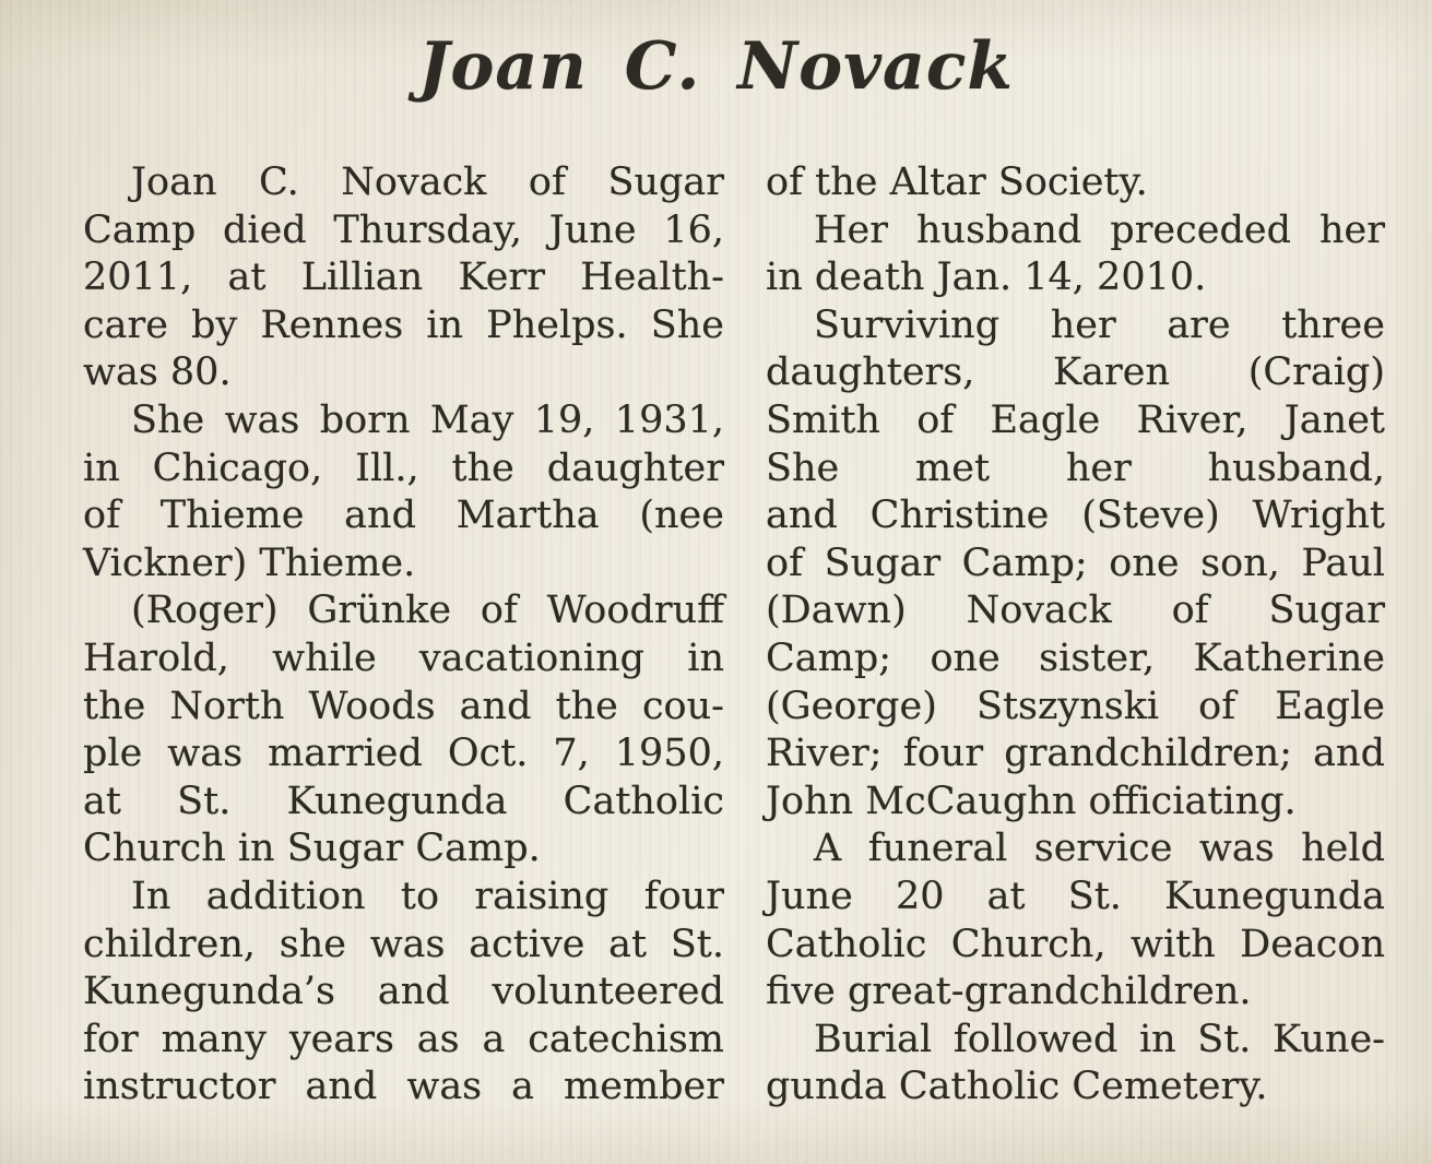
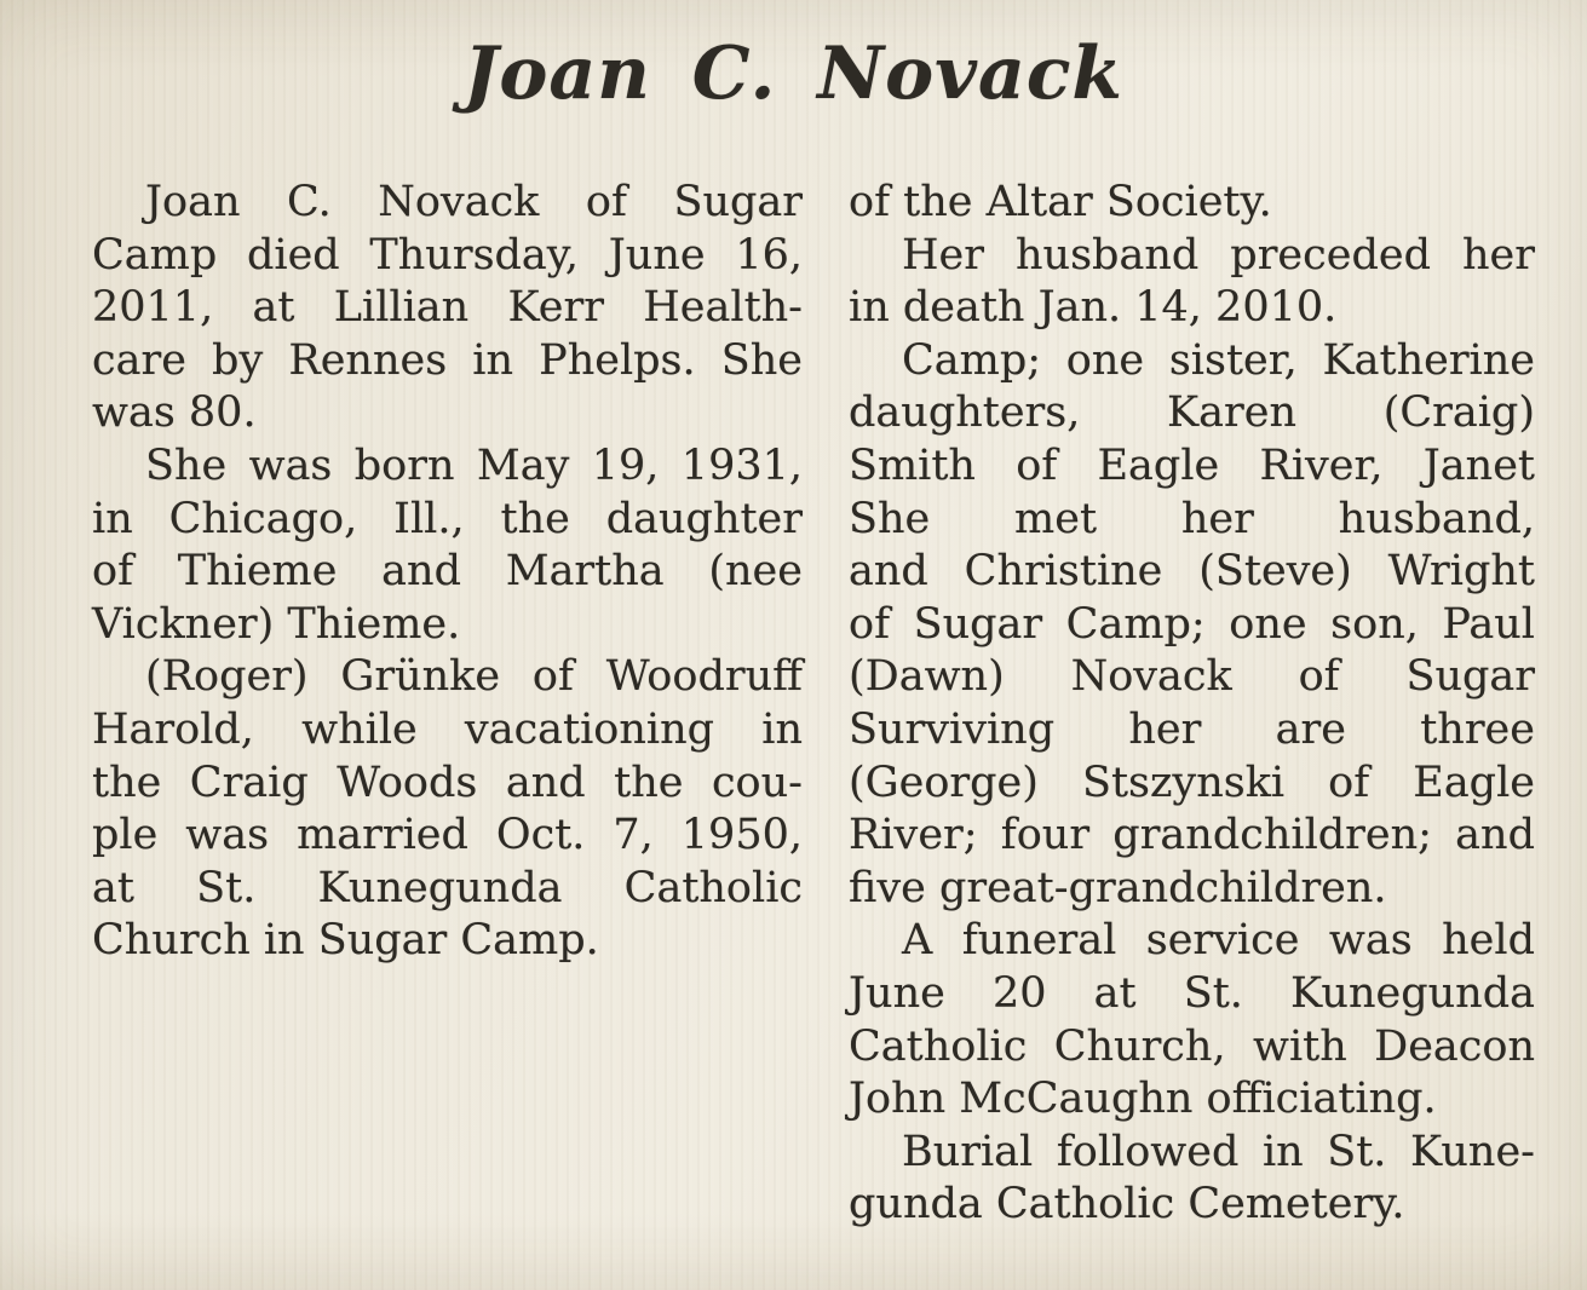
  Joan C. Novack
  Joan C. Novack of Sugar
  Camp died Thursday, June 16,
  2011, at Lillian Kerr Health-
  care by Rennes in Phelps. She
  was 80.
  She was born May 19, 1931,
  in Chicago, Ill., the daughter
  of Thieme and Martha (nee
  Vickner) Thieme.
  (Roger) Grünke of Woodruff
  Harold, while vacationing in
- the North Woods and the cou-
+ the Craig Woods and the cou-
  ple was married Oct. 7, 1950,
  at St. Kunegunda Catholic
  Church in Sugar Camp.
- In addition to raising four
- children, she was active at St.
- Kunegunda’s and volunteered
- for many years as a catechism
- instructor and was a member
  of the Altar Society.
  Her husband preceded her
  in death Jan. 14, 2010.
- Surviving her are three
+ Camp; one sister, Katherine
  daughters, Karen (Craig)
  Smith of Eagle River, Janet
  She met her husband,
  and Christine (Steve) Wright
  of Sugar Camp; one son, Paul
  (Dawn) Novack of Sugar
- Camp; one sister, Katherine
+ Surviving her are three
  (George) Stszynski of Eagle
  River; four grandchildren; and
- John McCaughn officiating.
+ five great-grandchildren.
  A funeral service was held
  June 20 at St. Kunegunda
  Catholic Church, with Deacon
- five great-grandchildren.
+ John McCaughn officiating.
  Burial followed in St. Kune-
  gunda Catholic Cemetery.
